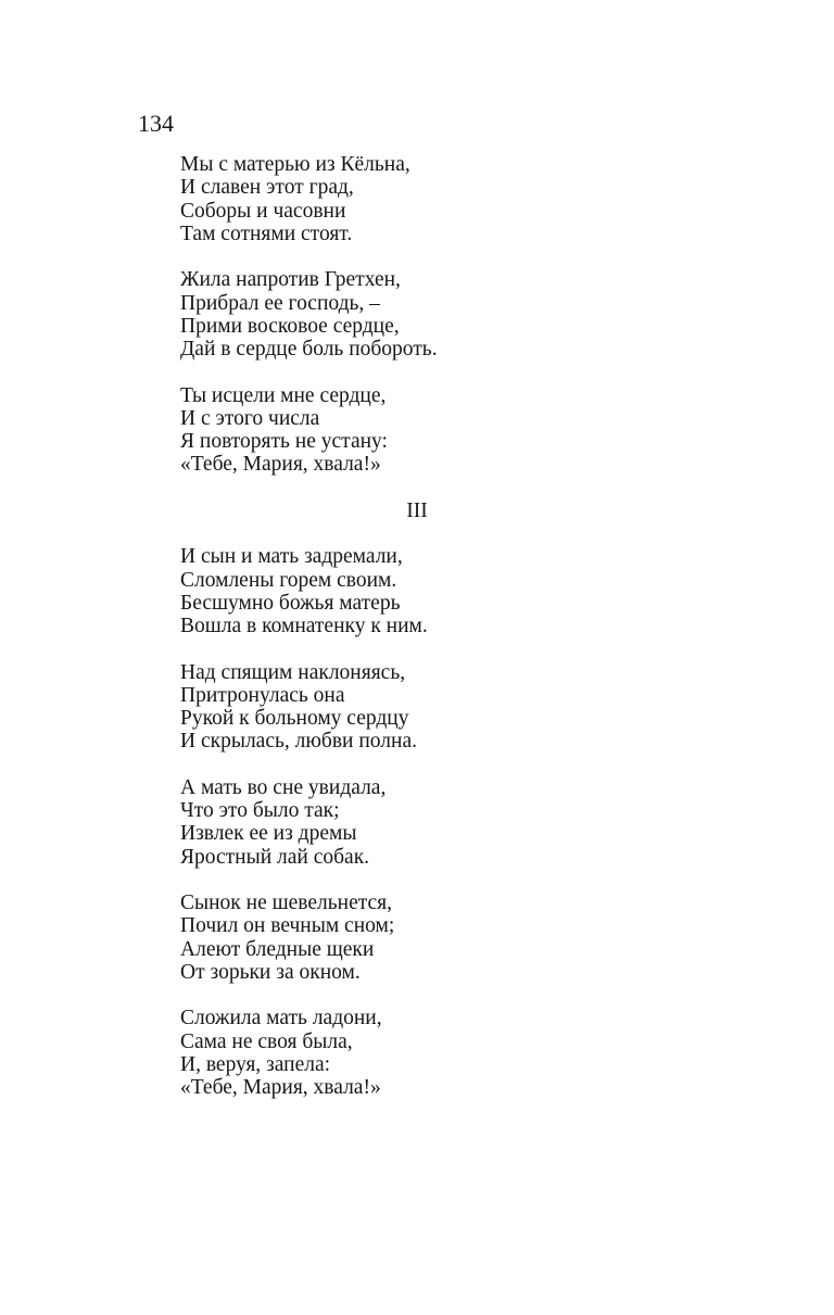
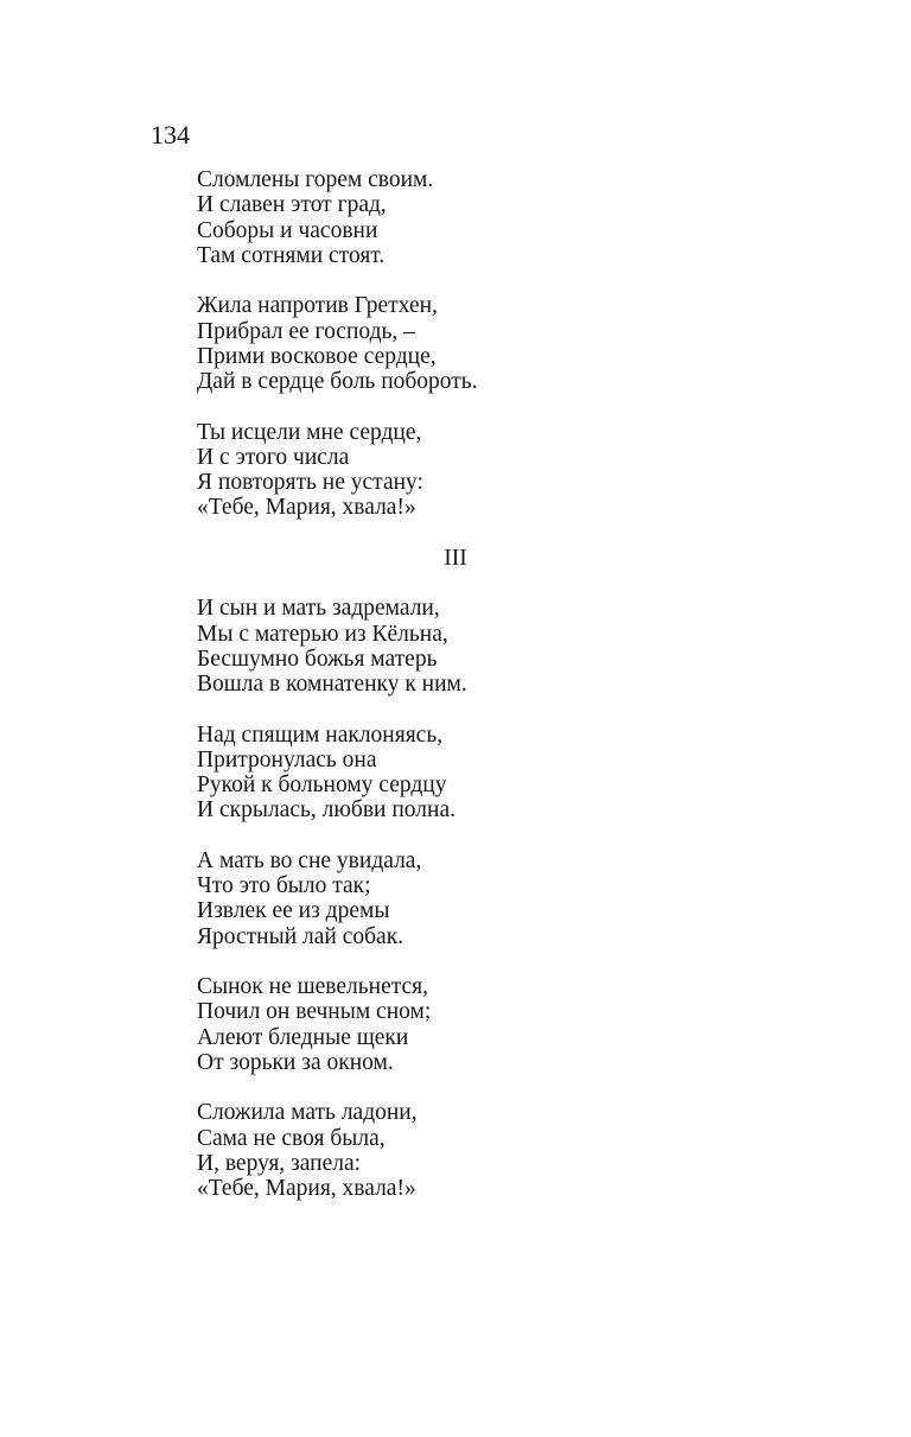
  134
- Мы с матерью из Кёльна,
+ Сломлены горем своим.
  И славен этот град,
  Соборы и часовни
  Там сотнями стоят.
  Жила напротив Гретхен,
  Прибрал ее господь, –
  Прими восковое сердце,
  Дай в сердце боль побороть.
  Ты исцели мне сердце,
  И с этого числа
  Я повторять не устану:
  «Тебе, Мария, хвала!»
  III
  И сын и мать задремали,
- Сломлены горем своим.
+ Мы с матерью из Кёльна,
  Бесшумно божья матерь
  Вошла в комнатенку к ним.
  Над спящим наклоняясь,
  Притронулась она
  Рукой к больному сердцу
  И скрылась, любви полна.
  А мать во сне увидала,
  Что это было так;
  Извлек ее из дремы
  Яростный лай собак.
  Сынок не шевельнется,
  Почил он вечным сном;
  Алеют бледные щеки
  От зорьки за окном.
  Сложила мать ладони,
  Сама не своя была,
  И, веруя, запела:
  «Тебе, Мария, хвала!»
